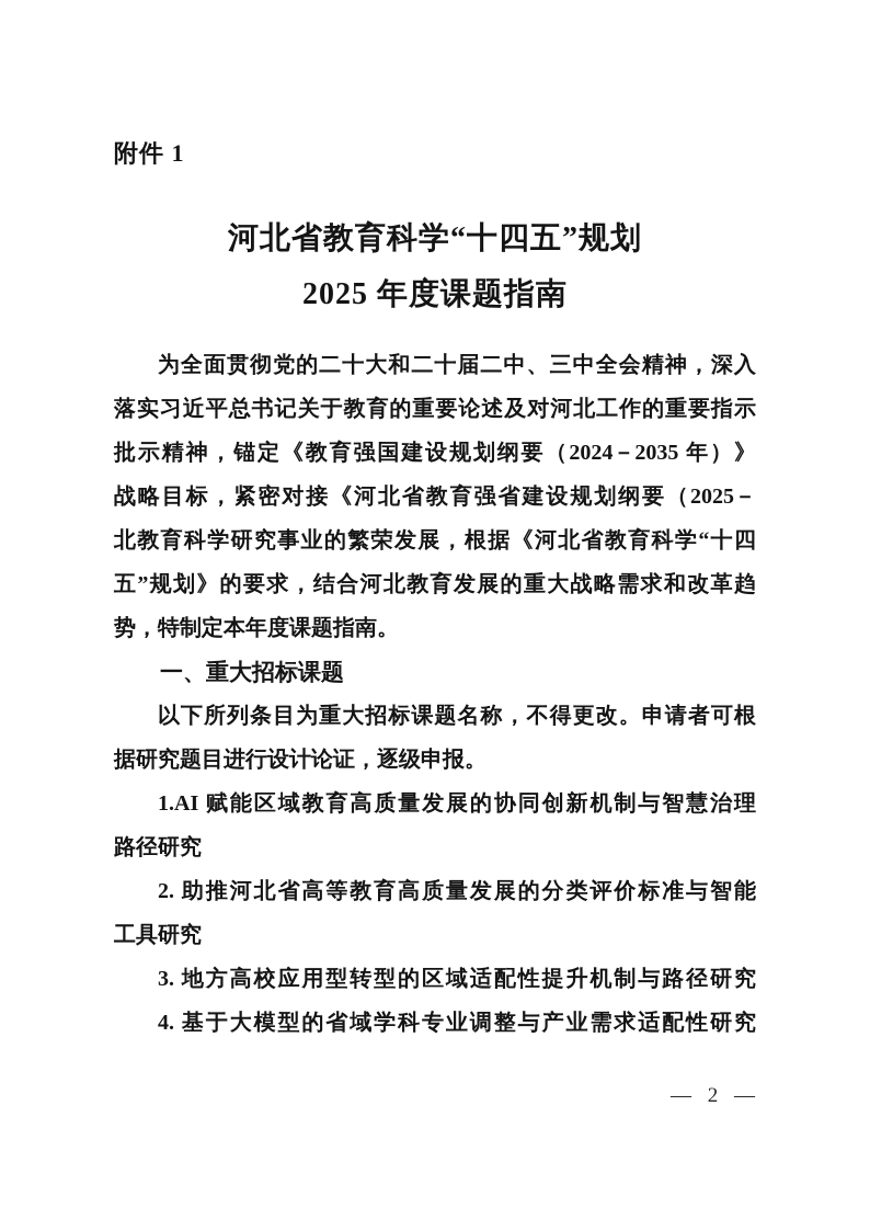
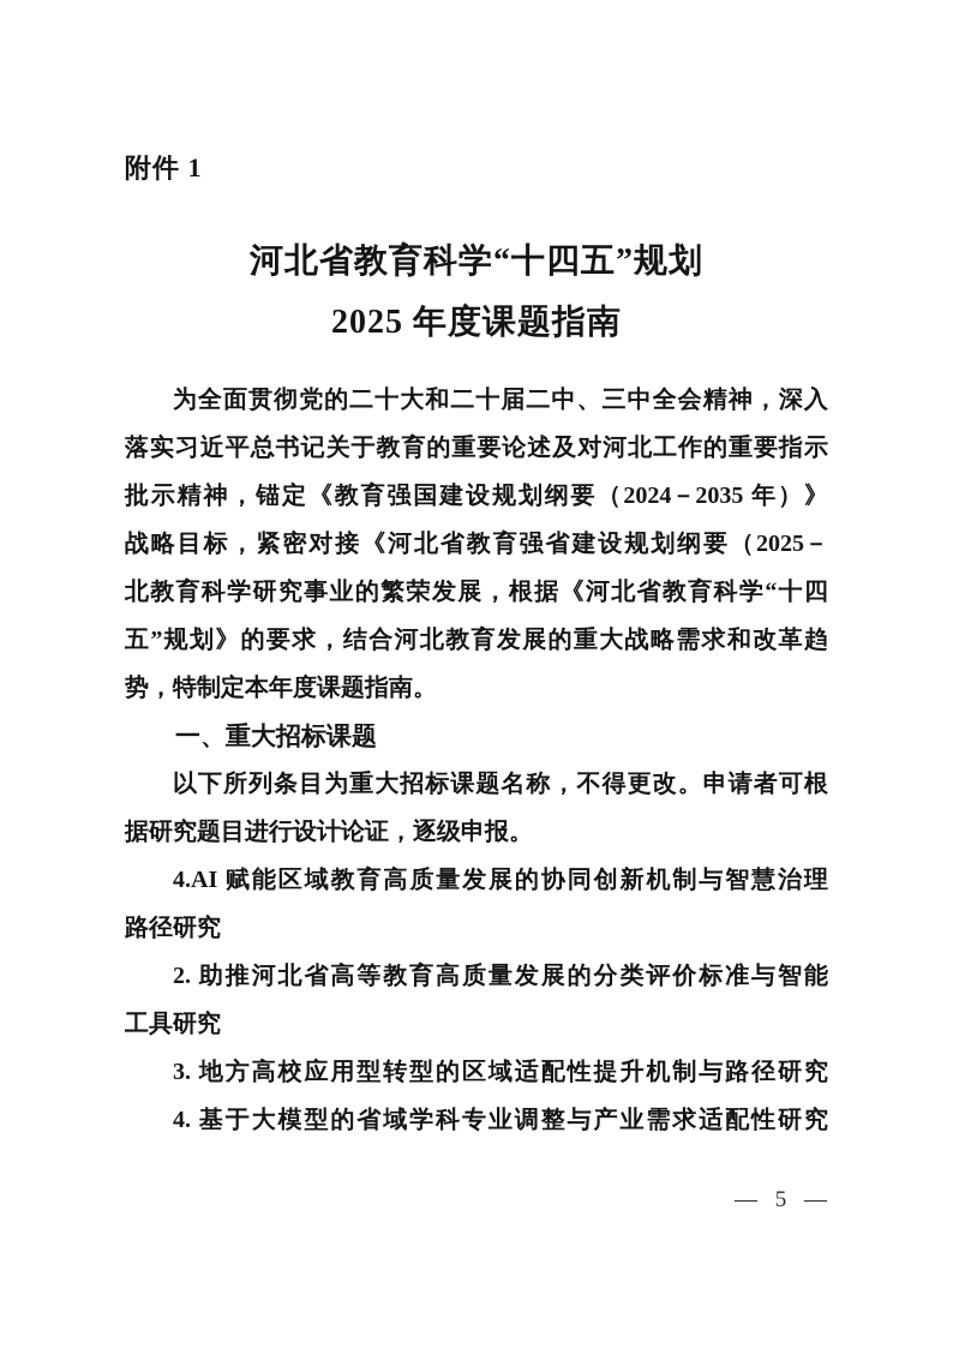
  附件 1
  河北省教育科学“十四五”规划
  2025 年度课题指南
  为全面贯彻党的二十大和二十届二中、三中全会精神，深入
  落实习近平总书记关于教育的重要论述及对河北工作的重要指示
  批示精神，锚定《教育强国建设规划纲要（2024－2035 年）》
  战略目标，紧密对接《河北省教育强省建设规划纲要（2025－
  北教育科学研究事业的繁荣发展，根据《河北省教育科学“十四
  五”规划》的要求，结合河北教育发展的重大战略需求和改革趋
  势，特制定本年度课题指南。
  一、重大招标课题
  以下所列条目为重大招标课题名称，不得更改。申请者可根
  据研究题目进行设计论证，逐级申报。
- 1.AI 赋能区域教育高质量发展的协同创新机制与智慧治理
+ 4.AI 赋能区域教育高质量发展的协同创新机制与智慧治理
  路径研究
  2. 助推河北省高等教育高质量发展的分类评价标准与智能
  工具研究
  3. 地方高校应用型转型的区域适配性提升机制与路径研究
  4. 基于大模型的省域学科专业调整与产业需求适配性研究
- — 2 —
+ — 5 —
